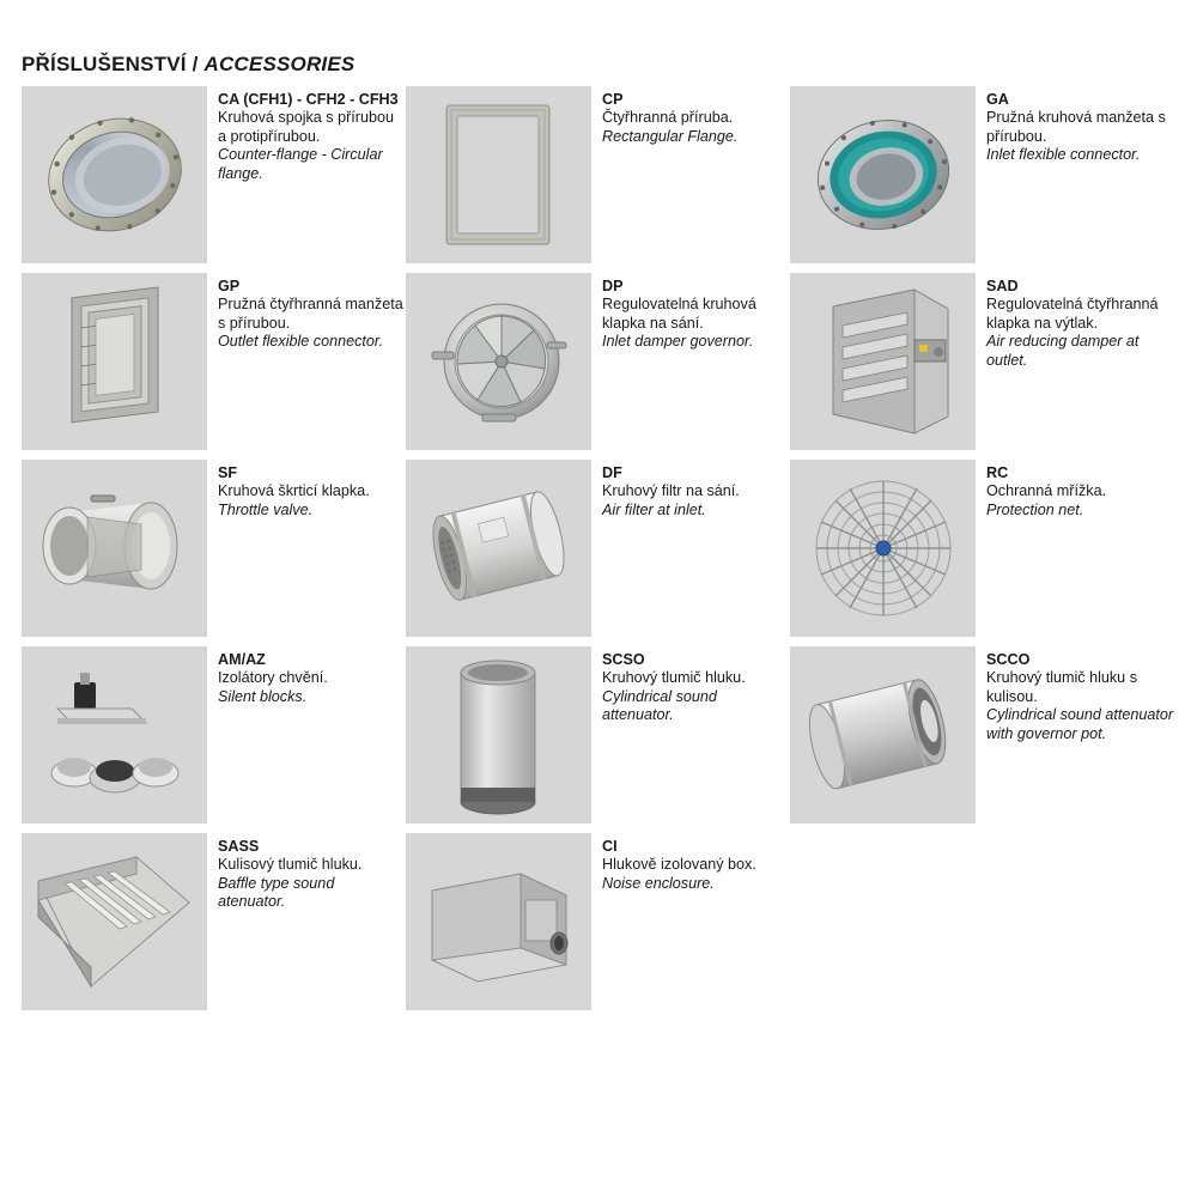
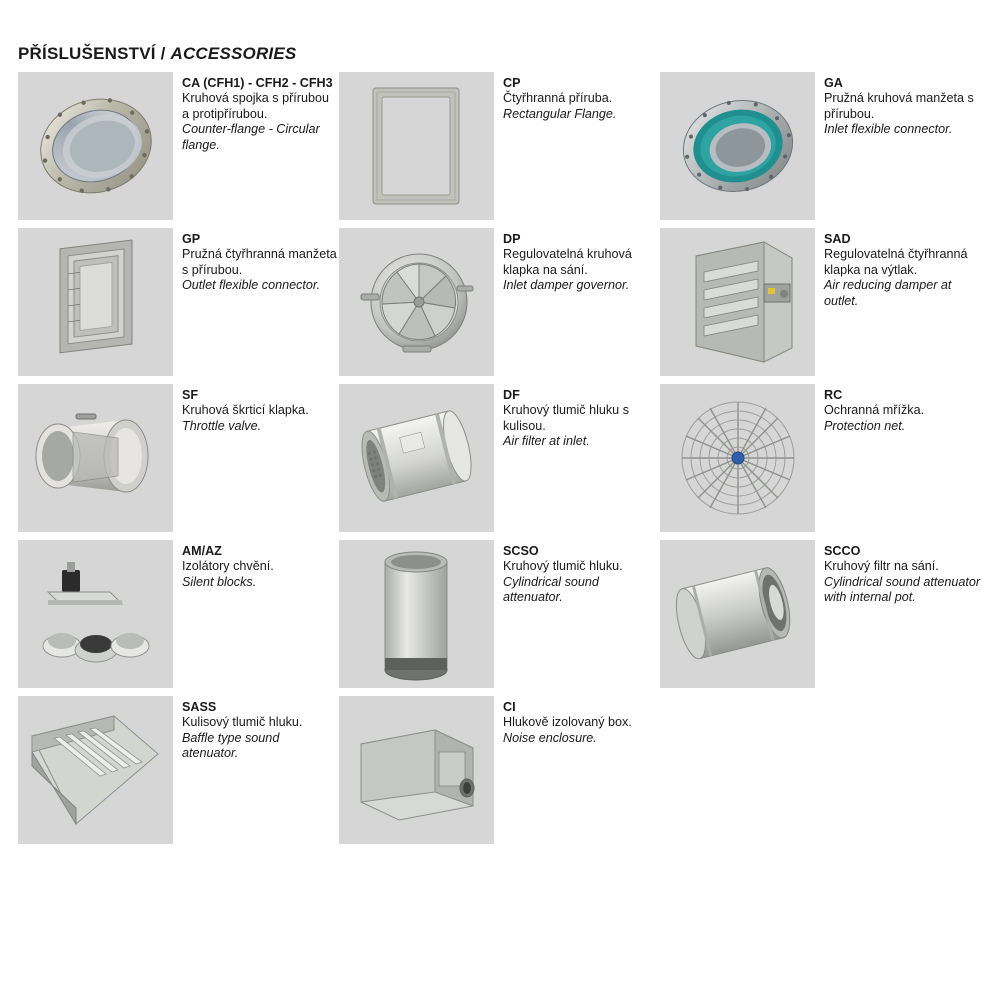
  PŘÍSLUŠENSTVÍ / ACCESSORIES
  CA (CFH1) - CFH2 - CFH3
  Kruhová spojka s přírubou a protipřírubou.
  Counter-flange - Circular flange.
  CP
  Čtyřhranná příruba.
  Rectangular Flange.
  GA
  Pružná kruhová manžeta s přírubou.
  Inlet flexible connector.
  GP
  Pružná čtyřhranná manžeta s přírubou.
  Outlet flexible connector.
  DP
  Regulovatelná kruhová klapka na sání.
  Inlet damper governor.
  SAD
  Regulovatelná čtyřhranná klapka na výtlak.
  Air reducing damper at outlet.
  SF
  Kruhová škrticí klapka.
  Throttle valve.
  DF
- Kruhový filtr na sání.
+ Kruhový tlumič hluku s kulisou.
  Air filter at inlet.
  RC
  Ochranná mřížka.
  Protection net.
  AM/AZ
  Izolátory chvění.
  Silent blocks.
  SCSO
  Kruhový tlumič hluku.
  Cylindrical sound attenuator.
  SCCO
- Kruhový tlumič hluku s kulisou.
+ Kruhový filtr na sání.
- Cylindrical sound attenuator with governor pot.
+ Cylindrical sound attenuator with internal pot.
  SASS
  Kulisový tlumič hluku.
  Baffle type sound atenuator.
  CI
  Hlukově izolovaný box.
  Noise enclosure.
